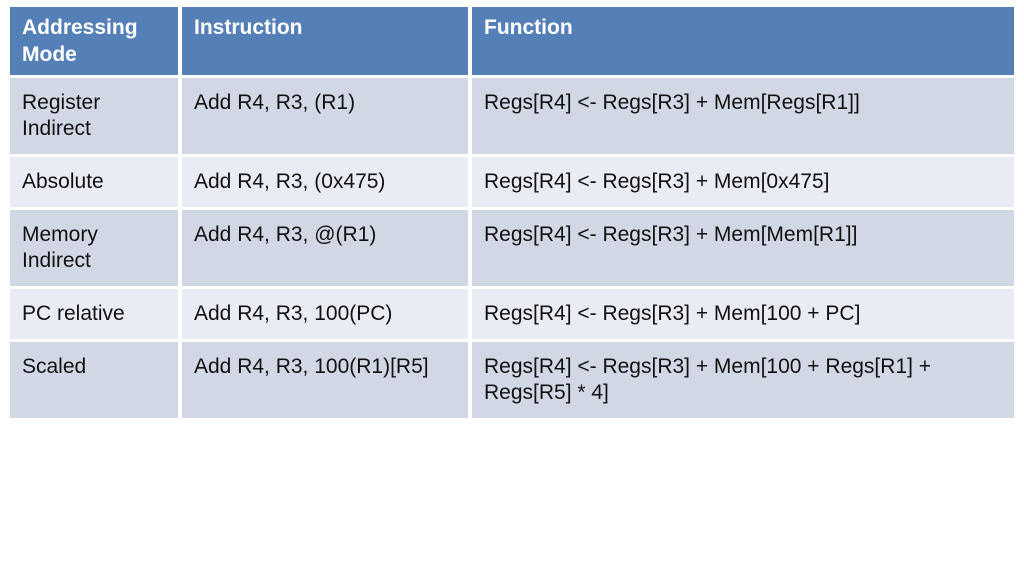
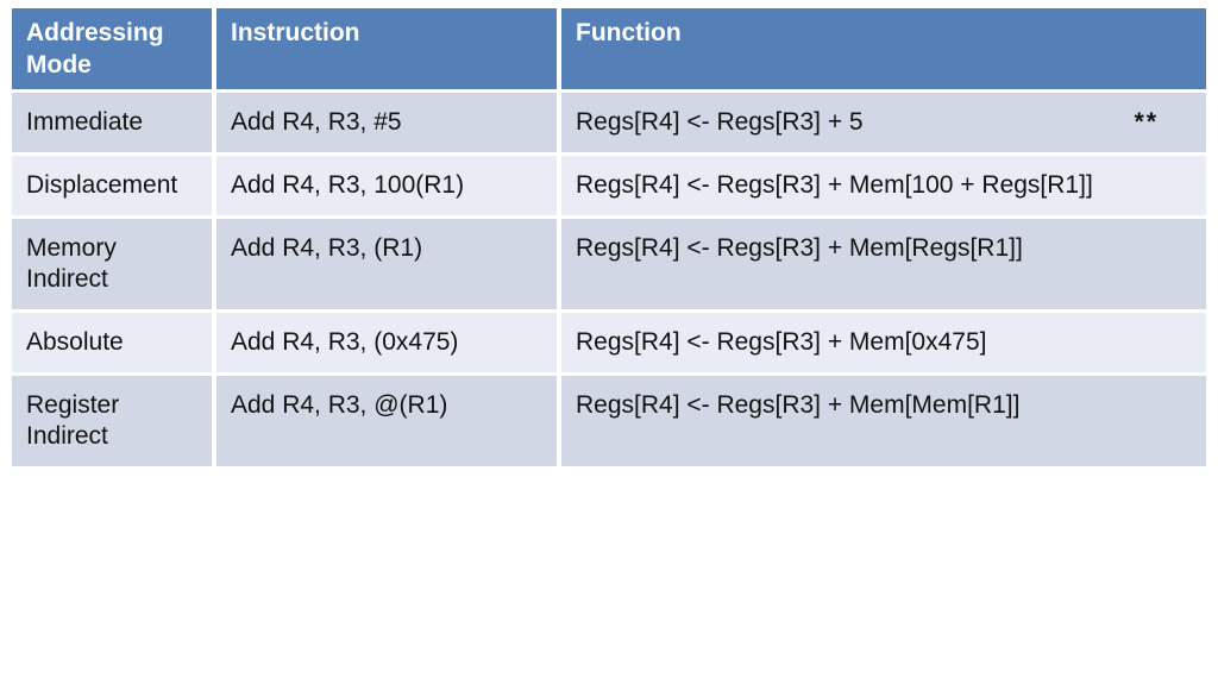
  Addressing Mode	Instruction	Function
+ Immediate	Add R4, R3, #5	Regs[R4] <- Regs[R3] + 5 **
+ Displacement	Add R4, R3, 100(R1)	Regs[R4] <- Regs[R3] + Mem[100 + Regs[R1]]
- Register Indirect	Add R4, R3, (R1)	Regs[R4] <- Regs[R3] + Mem[Regs[R1]]
+ Memory Indirect	Add R4, R3, (R1)	Regs[R4] <- Regs[R3] + Mem[Regs[R1]]
  Absolute	Add R4, R3, (0x475)	Regs[R4] <- Regs[R3] + Mem[0x475]
- Memory Indirect	Add R4, R3, @(R1)	Regs[R4] <- Regs[R3] + Mem[Mem[R1]]
+ Register Indirect	Add R4, R3, @(R1)	Regs[R4] <- Regs[R3] + Mem[Mem[R1]]
- PC relative	Add R4, R3, 100(PC)	Regs[R4] <- Regs[R3] + Mem[100 + PC]
- Scaled	Add R4, R3, 100(R1)[R5]	Regs[R4] <- Regs[R3] + Mem[100 + Regs[R1] + Regs[R5] * 4]
